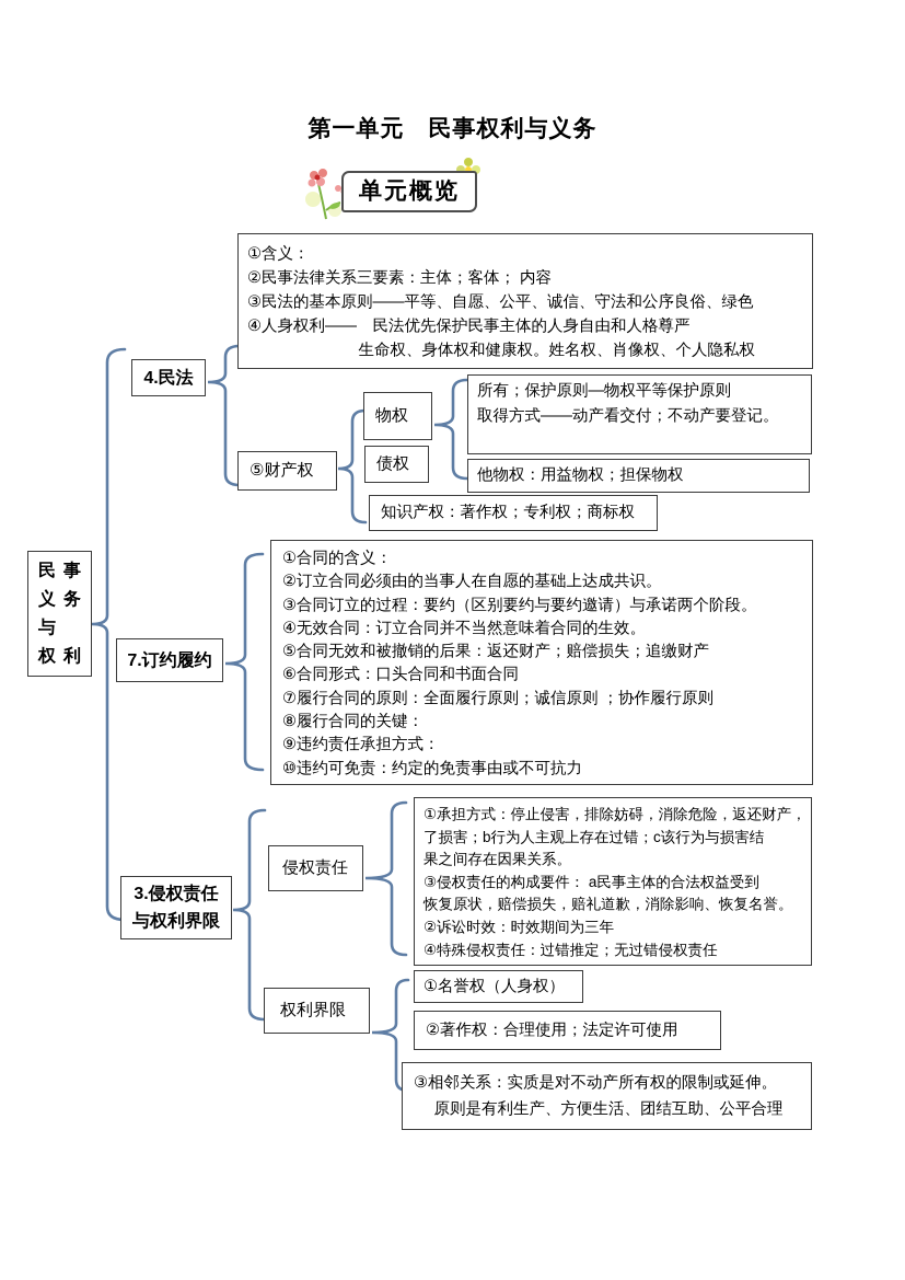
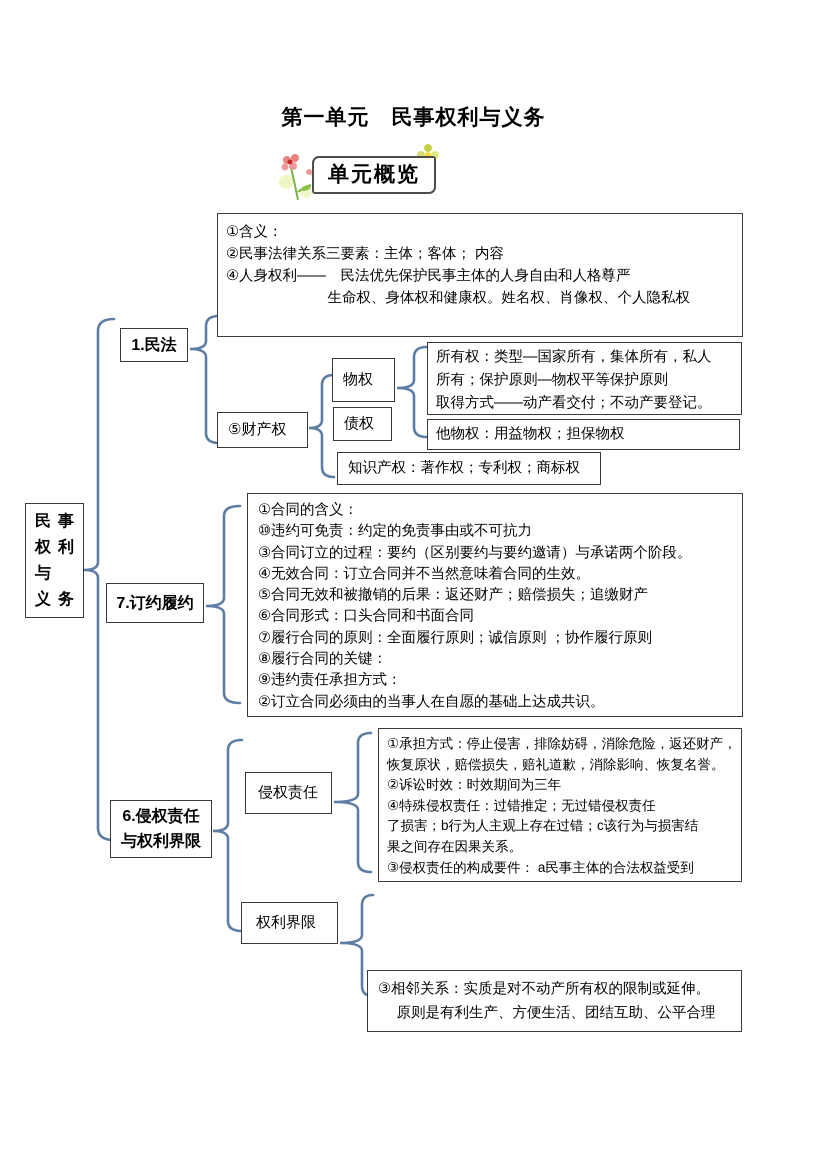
  第一单元 民事权利与义务
  单元概览
  民事
- 义务
+ 权利
  与
- 权利
+ 义务
  ①含义：
  ②民事法律关系三要素：主体；客体； 内容
- ③民法的基本原则——平等、自愿、公平、诚信、守法和公序良俗、绿色
  ④人身权利—— 民法优先保护民事主体的人身自由和人格尊严
  生命权、身体权和健康权。姓名权、肖像权、个人隐私权
- 4.民法
+ 1.民法
  ⑤财产权
  物权
  债权
+ 所有权：类型—国家所有，集体所有，私人
  所有；保护原则—物权平等保护原则
  取得方式——动产看交付；不动产要登记。
  他物权：用益物权；担保物权
  知识产权：著作权；专利权；商标权
  ①合同的含义：
- ②订立合同必须由的当事人在自愿的基础上达成共识。
+ ⑩违约可免责：约定的免责事由或不可抗力
  ③合同订立的过程：要约（区别要约与要约邀请）与承诺两个阶段。
  ④无效合同：订立合同并不当然意味着合同的生效。
  ⑤合同无效和被撤销的后果：返还财产；赔偿损失；追缴财产
  ⑥合同形式：口头合同和书面合同
  ⑦履行合同的原则：全面履行原则；诚信原则 ；协作履行原则
  ⑧履行合同的关键：
  ⑨违约责任承担方式：
- ⑩违约可免责：约定的免责事由或不可抗力
+ ②订立合同必须由的当事人在自愿的基础上达成共识。
  7.订约履约
  ①承担方式：停止侵害，排除妨碍，消除危险，返还财产，
- 了损害；b行为人主观上存在过错；c该行为与损害结
+ 恢复原状，赔偿损失，赔礼道歉，消除影响、恢复名誉。
- 果之间存在因果关系。
+ ②诉讼时效：时效期间为三年
- ③侵权责任的构成要件： a民事主体的合法权益受到
+ ④特殊侵权责任：过错推定；无过错侵权责任
- 恢复原状，赔偿损失，赔礼道歉，消除影响、恢复名誉。
+ 了损害；b行为人主观上存在过错；c该行为与损害结
- ②诉讼时效：时效期间为三年
+ 果之间存在因果关系。
- ④特殊侵权责任：过错推定；无过错侵权责任
+ ③侵权责任的构成要件： a民事主体的合法权益受到
  侵权责任
- 3.侵权责任
+ 6.侵权责任
  与权利界限
  权利界限
- ①名誉权（人身权）
- ②著作权：合理使用；法定许可使用
  ③相邻关系：实质是对不动产所有权的限制或延伸。
  原则是有利生产、方便生活、团结互助、公平合理
